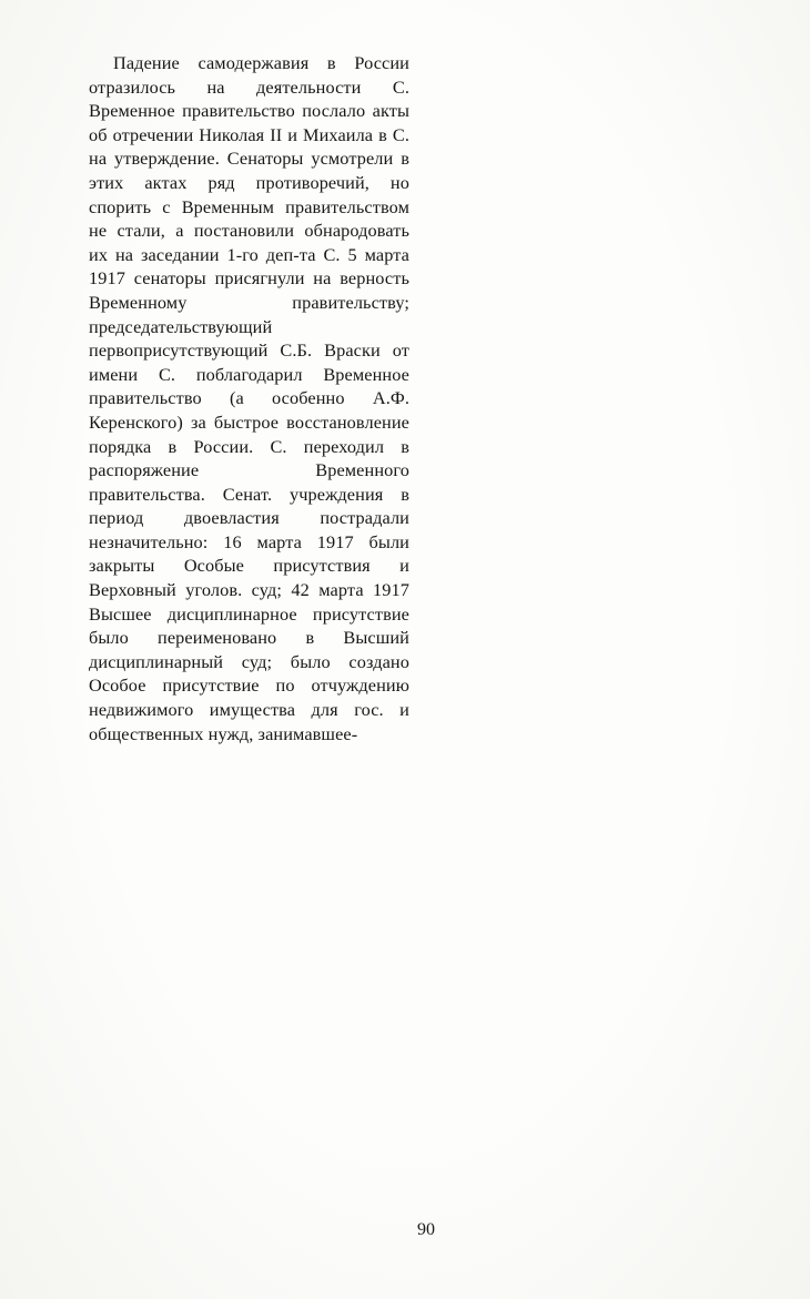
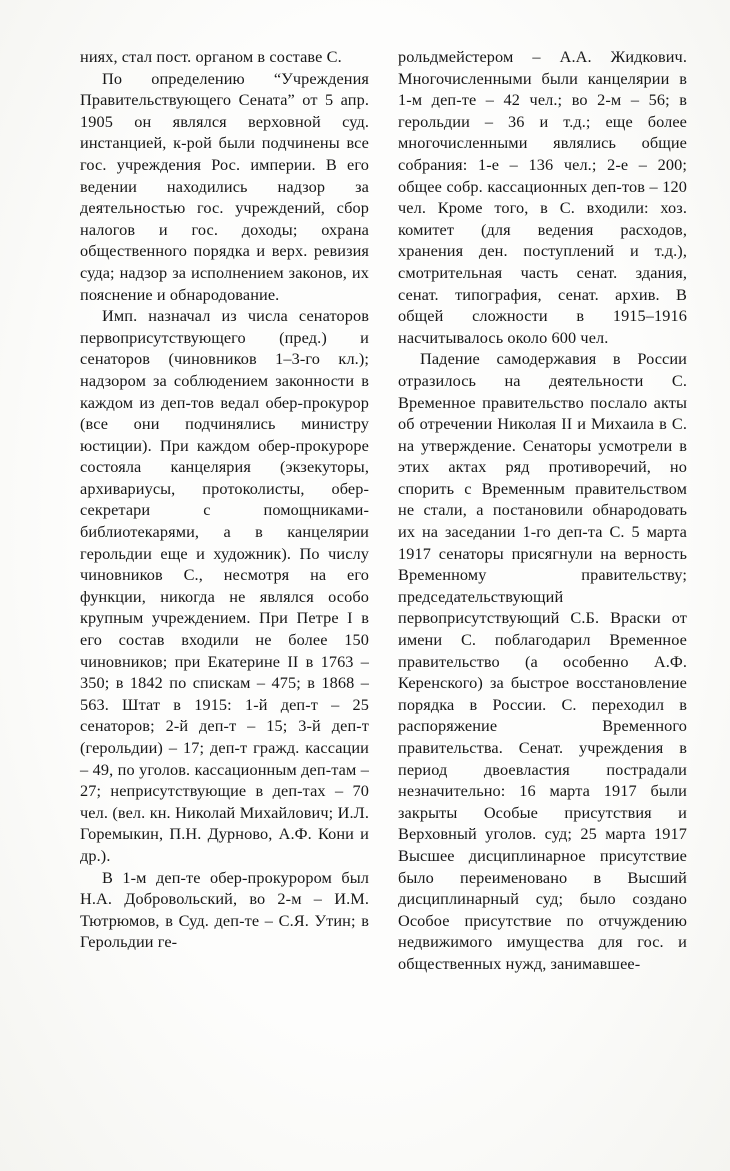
+ ниях, стал пост. органом в составе С.
+ По определению “Учреждения Правительствующего Сената” от 5 апр. 1905 он являлся верховной суд. инстанцией, к-рой были подчинены все гос. учреждения Рос. империи. В его ведении находились надзор за деятельностью гос. учреждений, сбор налогов и гос. доходы; охрана общественного порядка и верх. ревизия суда; надзор за исполнением законов, их пояснение и обнародование.
+ Имп. назначал из числа сенаторов первоприсутствующего (пред.) и сенаторов (чиновников 1–3-го кл.); надзором за соблюдением законности в каждом из деп-тов ведал обер-прокурор (все они подчинялись министру юстиции). При каждом обер-прокуроре состояла канцелярия (экзекуторы, архивариусы, протоколисты, обер-секретари с помощниками-библиотекарями, а в канцелярии герольдии еще и художник). По числу чиновников С., несмотря на его функции, никогда не являлся особо крупным учреждением. При Петре I в его состав входили не более 150 чиновников; при Екатерине II в 1763 – 350; в 1842 по спискам – 475; в 1868 – 563. Штат в 1915: 1-й деп-т – 25 сенаторов; 2-й деп-т – 15; 3-й деп-т (герольдии) – 17; деп-т гражд. кассации – 49, по уголов. кассационным деп-там – 27; неприсутствующие в деп-тах – 70 чел. (вел. кн. Николай Михайлович; И.Л. Горемыкин, П.Н. Дурново, А.Ф. Кони и др.).
+ В 1-м деп-те обер-прокурором был Н.А. Добровольский, во 2-м – И.М. Тютрюмов, в Суд. деп-те – С.Я. Утин; в Герольдии ге-
+ рольдмейстером – А.А. Жидкович. Многочисленными были канцелярии в 1-м деп-те – 42 чел.; во 2-м – 56; в герольдии – 36 и т.д.; еще более многочисленными являлись общие собрания: 1-е – 136 чел.; 2-е – 200; общее собр. кассационных деп-тов – 120 чел. Кроме того, в С. входили: хоз. комитет (для ведения расходов, хранения ден. поступлений и т.д.), смотрительная часть сенат. здания, сенат. типография, сенат. архив. В общей сложности в 1915–1916 насчитывалось около 600 чел.
- Падение самодержавия в России отразилось на деятельности С. Временное правительство послало акты об отречении Николая II и Михаила в С. на утверждение. Сенаторы усмотрели в этих актах ряд противоречий, но спорить с Временным правительством не стали, а постановили обнародовать их на заседании 1-го деп-та С. 5 марта 1917 сенаторы присягнули на верность Временному правительству; председательствующий первоприсутствующий С.Б. Враски от имени С. поблагодарил Временное правительство (а особенно А.Ф. Керенского) за быстрое восстановление порядка в России. С. переходил в распоряжение Временного правительства. Сенат. учреждения в период двоевластия пострадали незначительно: 16 марта 1917 были закрыты Особые присутствия и Верховный уголов. суд; 42 марта 1917 Высшее дисциплинарное присутствие было переименовано в Высший дисциплинарный суд; было создано Особое присутствие по отчуждению недвижимого имущества для гос. и общественных нужд, занимавшее-
+ Падение самодержавия в России отразилось на деятельности С. Временное правительство послало акты об отречении Николая II и Михаила в С. на утверждение. Сенаторы усмотрели в этих актах ряд противоречий, но спорить с Временным правительством не стали, а постановили обнародовать их на заседании 1-го деп-та С. 5 марта 1917 сенаторы присягнули на верность Временному правительству; председательствующий первоприсутствующий С.Б. Враски от имени С. поблагодарил Временное правительство (а особенно А.Ф. Керенского) за быстрое восстановление порядка в России. С. переходил в распоряжение Временного правительства. Сенат. учреждения в период двоевластия пострадали незначительно: 16 марта 1917 были закрыты Особые присутствия и Верховный уголов. суд; 25 марта 1917 Высшее дисциплинарное присутствие было переименовано в Высший дисциплинарный суд; было создано Особое присутствие по отчуждению недвижимого имущества для гос. и общественных нужд, занимавшее-
- 90
